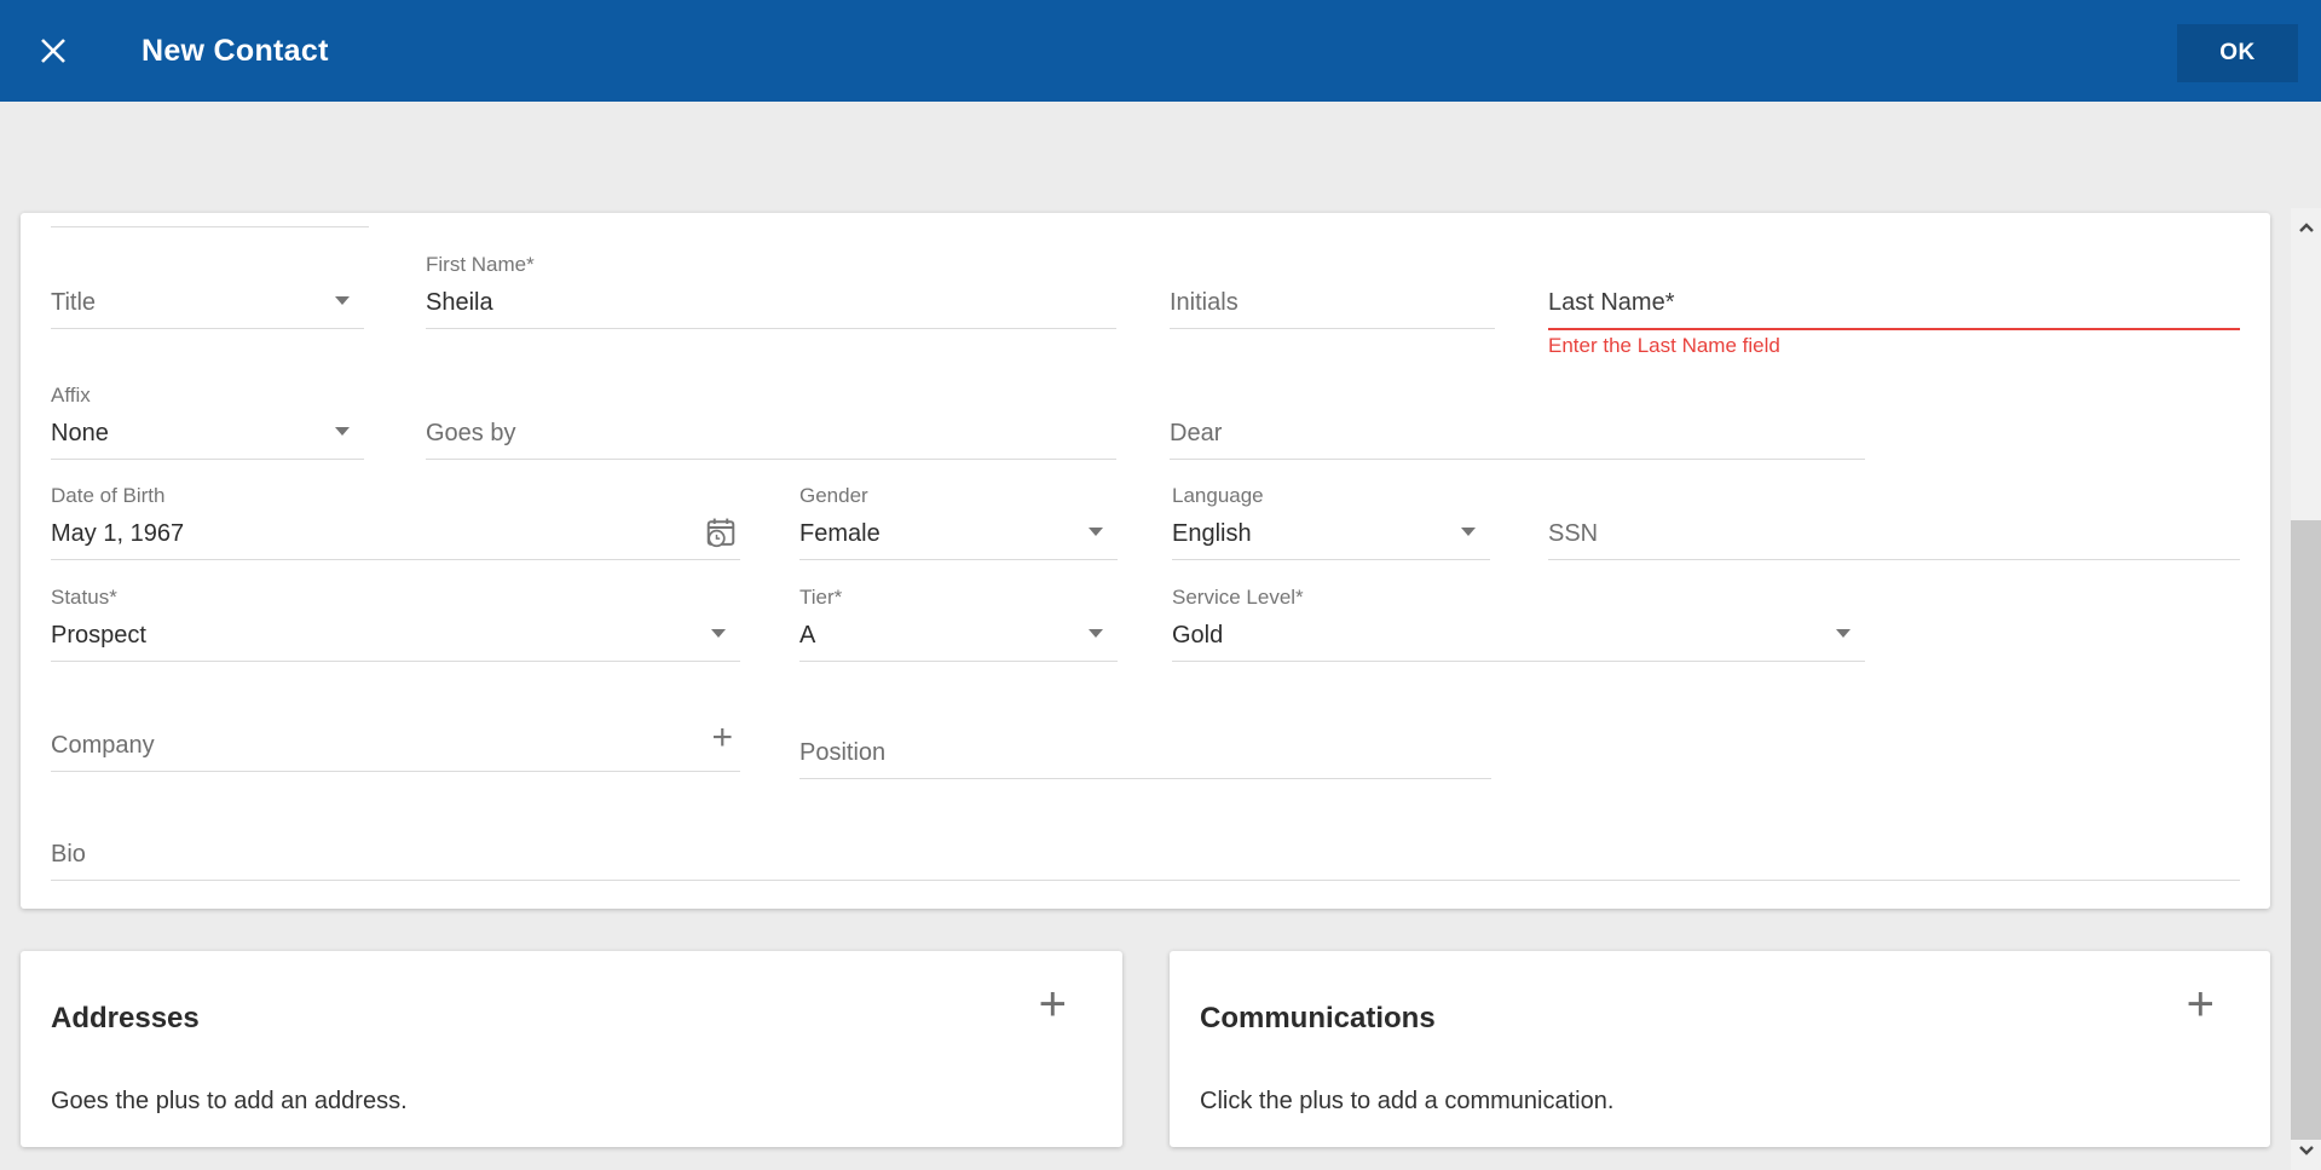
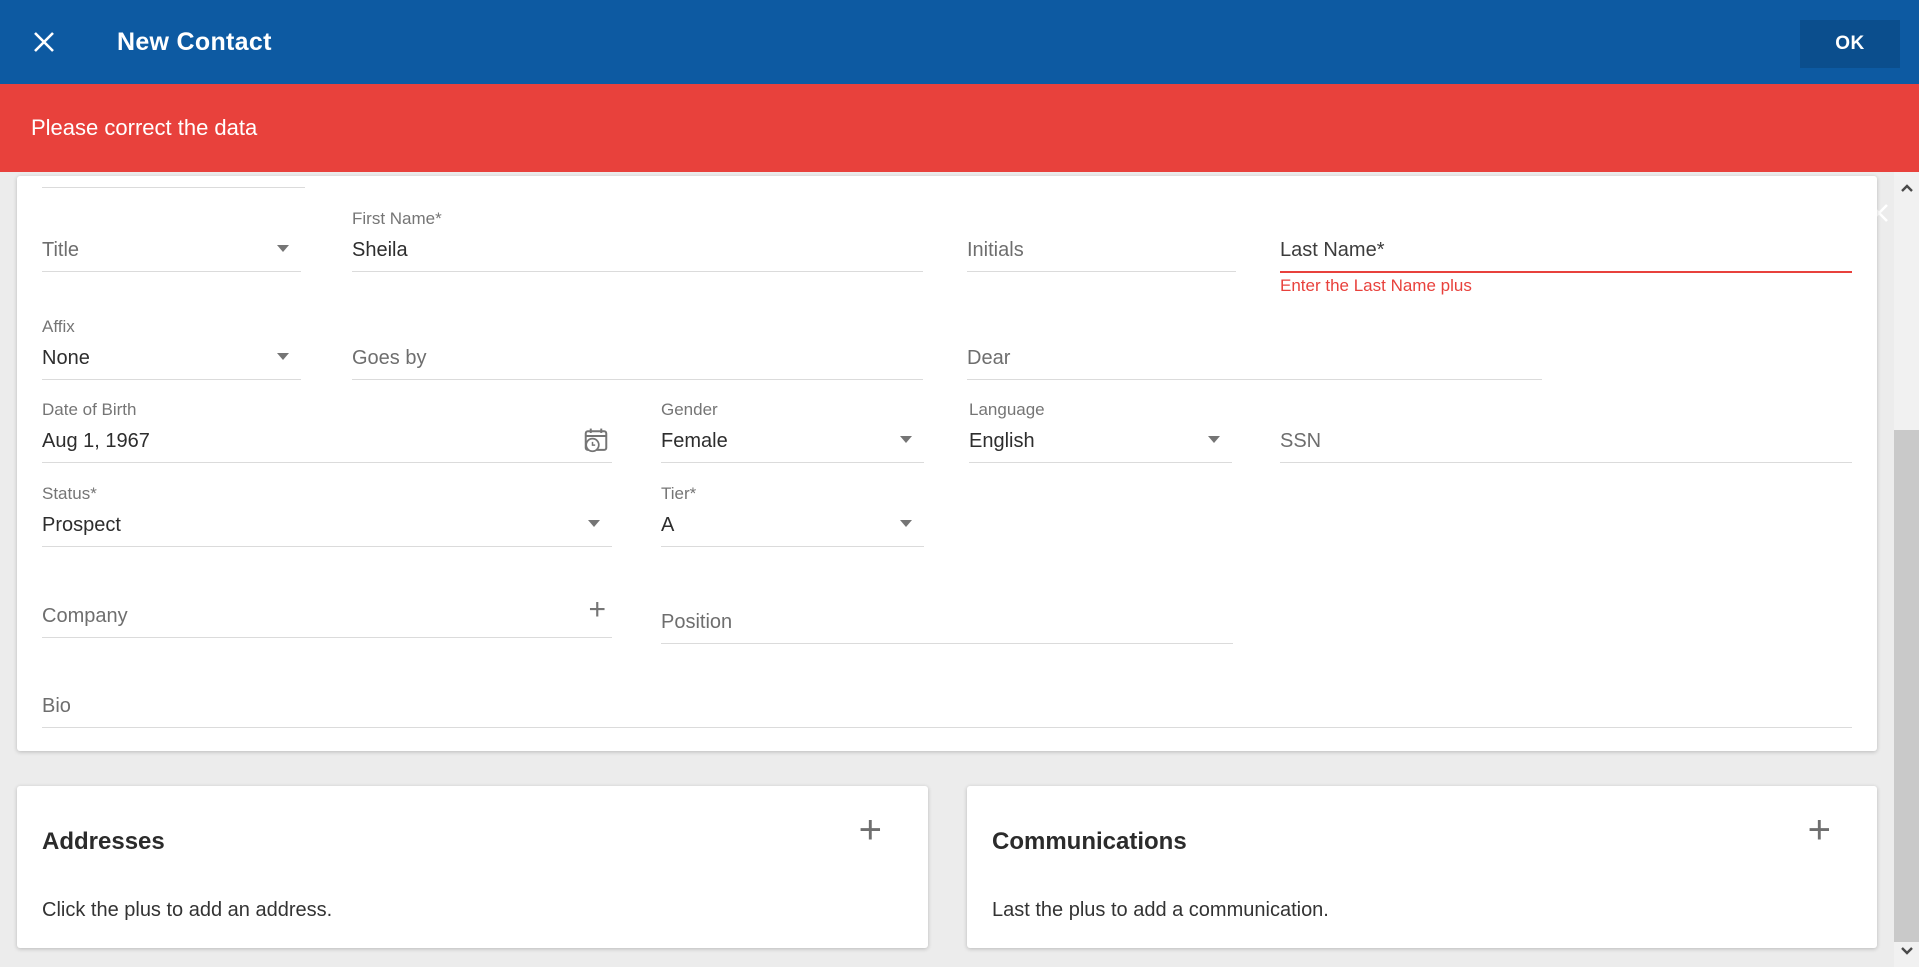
  New Contact
  OK
+ Please correct the data
  Title
  First Name*
  Sheila
  Initials
  Last Name*
- Enter the Last Name field
+ Enter the Last Name plus
  Affix
  None
  Goes by
  Dear
  Date of Birth
- May 1, 1967
+ Aug 1, 1967
  Gender
  Female
  Language
  English
  SSN
  Status*
  Prospect
  Tier*
  A
- Service Level*
- Gold
  Company
  +
  Position
  Bio
  Addresses
  +
- Goes the plus to add an address.
+ Click the plus to add an address.
  Communications
  +
- Click the plus to add a communication.
+ Last the plus to add a communication.
